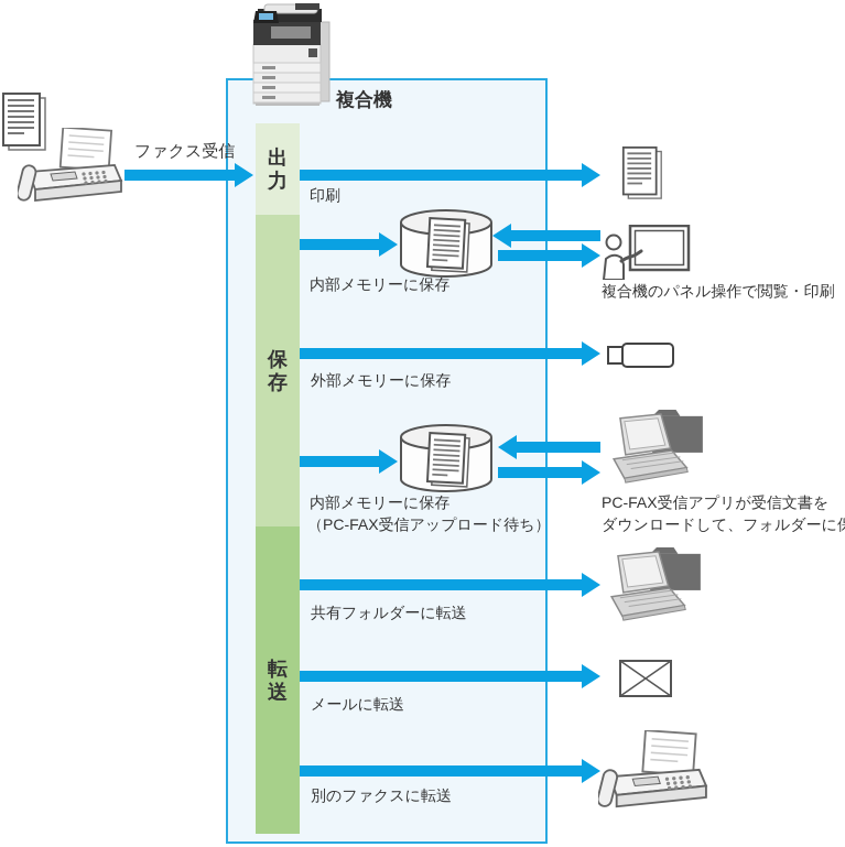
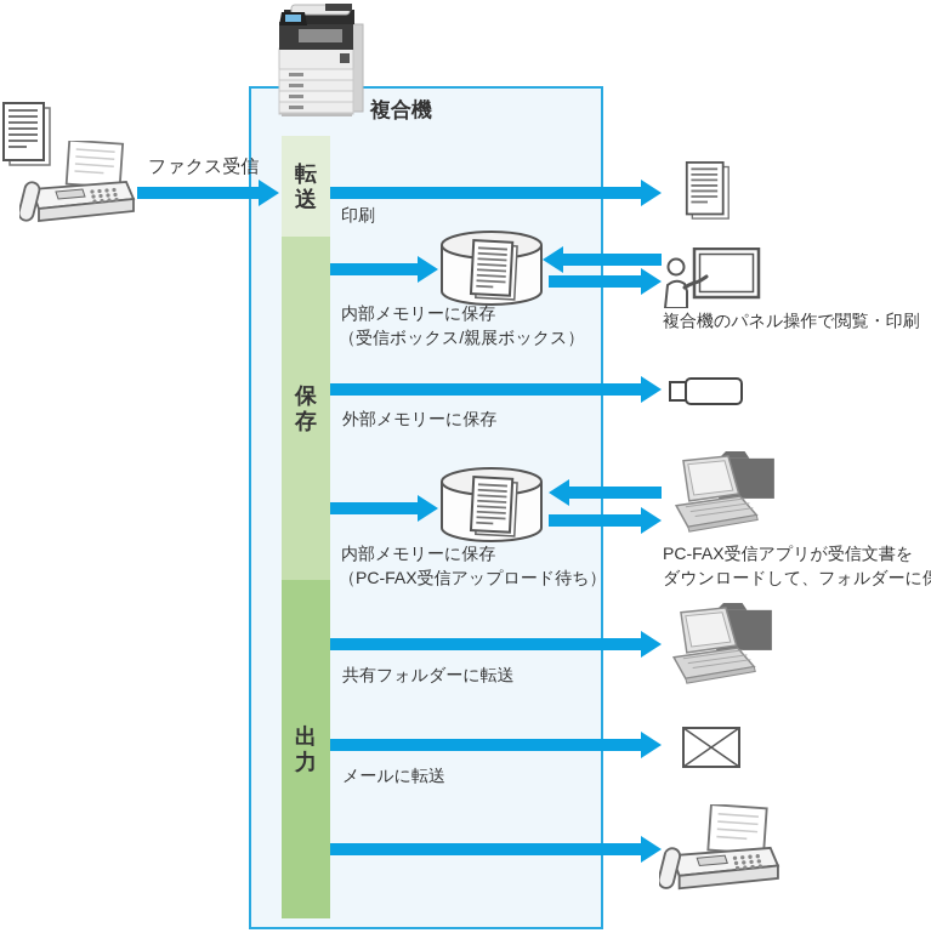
  複合機
  ファクス受信
- 出力
+ 転送
  保存
- 転送
+ 出力
  印刷
  内部メモリーに保存
+ （受信ボックス/親展ボックス）
  複合機のパネル操作で閲覧・印刷
  外部メモリーに保存
  内部メモリーに保存
  （PC-FAX受信アップロード待ち）
  PC-FAX受信アプリが受信文書を
  ダウンロードして、フォルダーに
  共有フォルダーに転送
  メールに転送
- 別のファクスに転送
